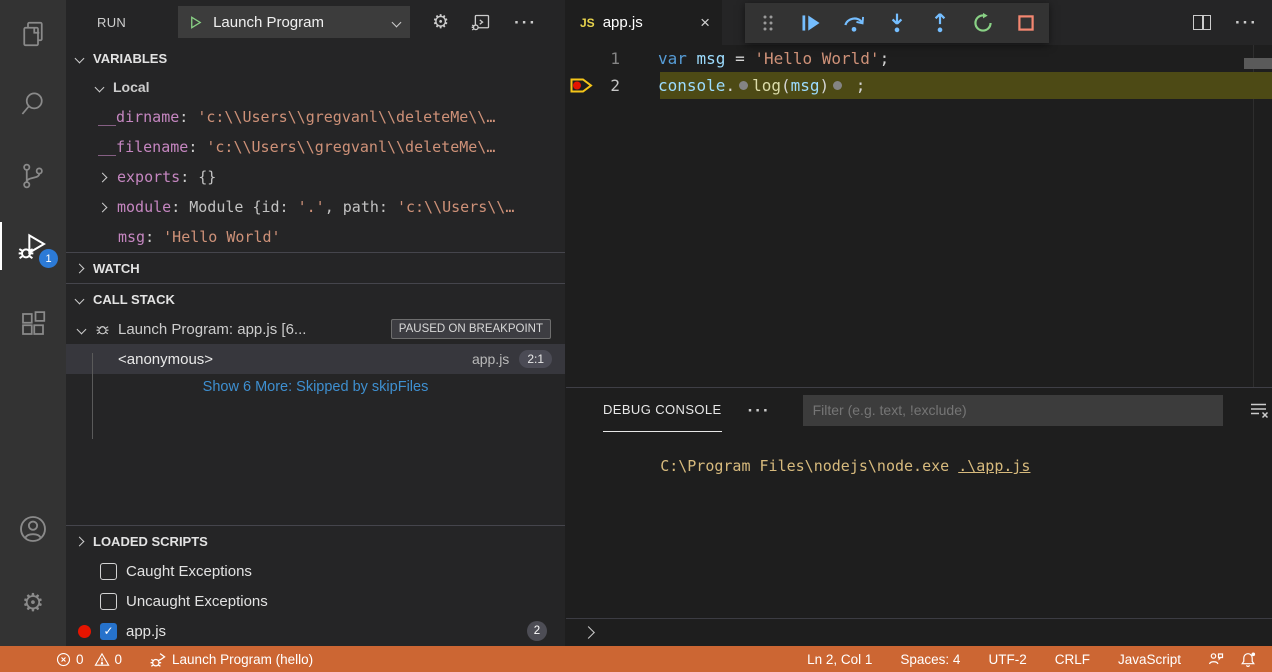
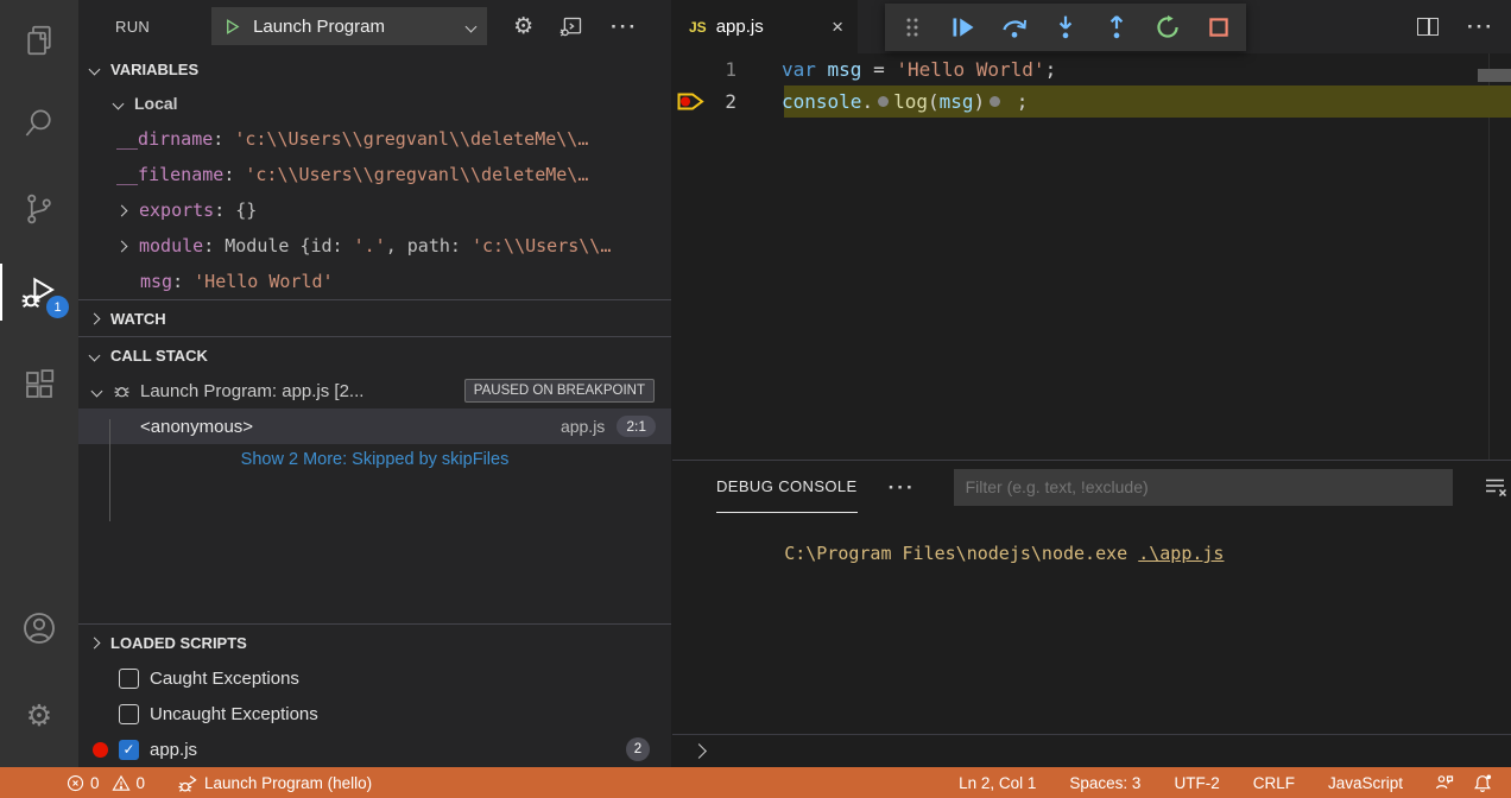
  1
  ⚙
  RUN
  Launch Program
  ⚙
  ···
  VARIABLES
  Local
  __dirname
  :
  'c:\\Users\\gregvanl\\deleteMe\\…
  __filename
  :
  'c:\\Users\\gregvanl\\deleteMe\…
  exports
  :
  {}
  module
  :
  Module {id:
  '.'
  , path:
  'c:\\Users\\…
  msg
  :
  'Hello World'
  WATCH
  CALL STACK
- Launch Program: app.js [6...
+ Launch Program: app.js [2...
  PAUSED ON BREAKPOINT
  <anonymous>
  app.js
  2:1
- Show 6 More: Skipped by skipFiles
+ Show 2 More: Skipped by skipFiles
  LOADED SCRIPTS
  Caught Exceptions
  Uncaught Exceptions
  ✓
  app.js
  2
  JS
  app.js
  ×
  ···
  1
  var
  msg
  =
  'Hello World'
  ;
  2
  console
  .
  log
  (
  msg
  )
  ;
  DEBUG CONSOLE
  ···
  Filter (e.g. text, !exclude)
  C:\Program Files\nodejs\node.exe .\app.js
  0
  0
  Launch Program (hello)
  Ln 2, Col 1
- Spaces: 4
+ Spaces: 3
  UTF-2
  CRLF
  JavaScript
